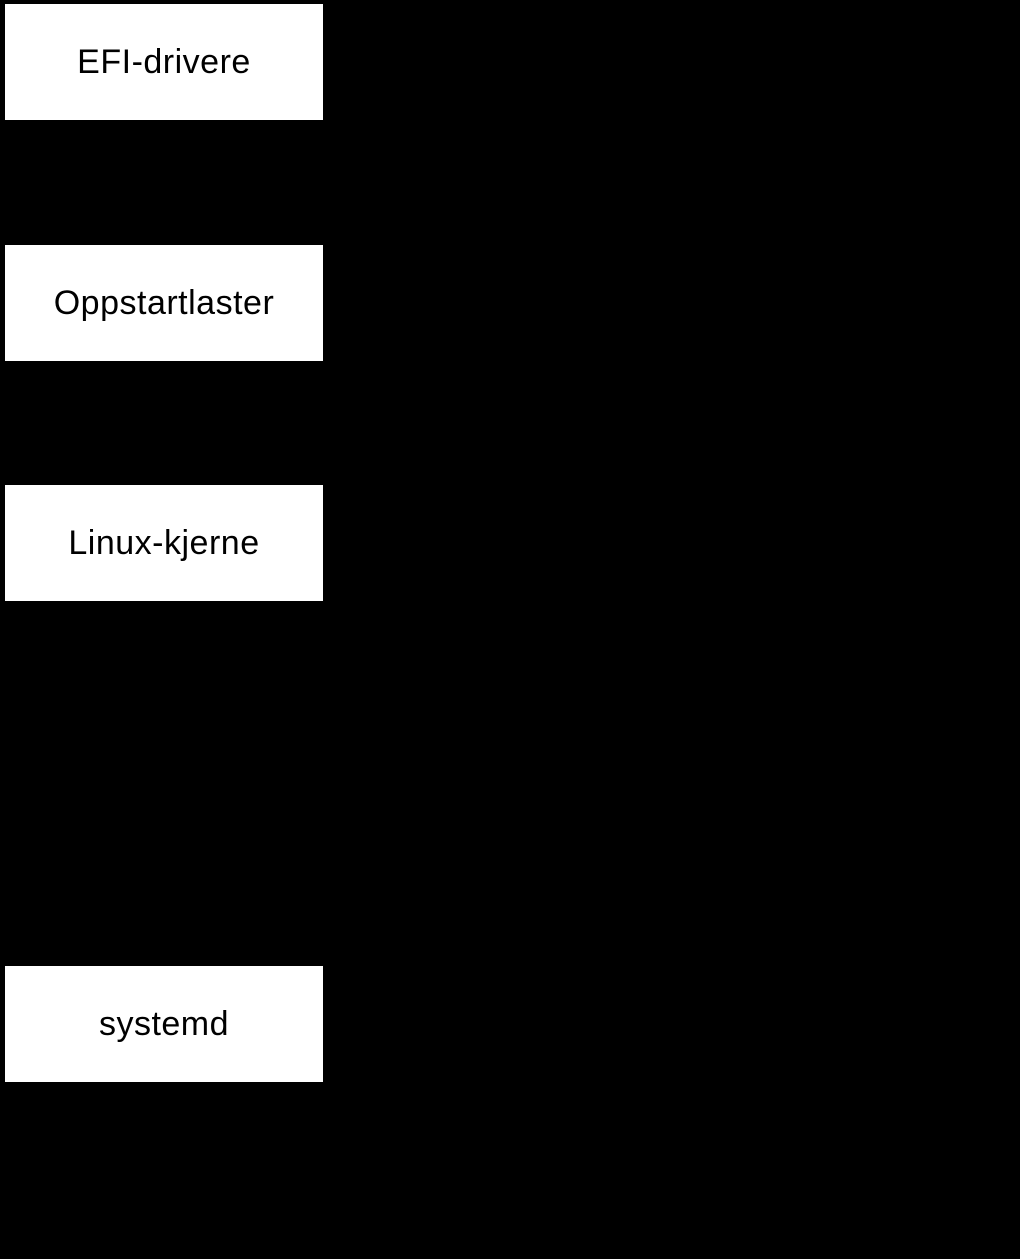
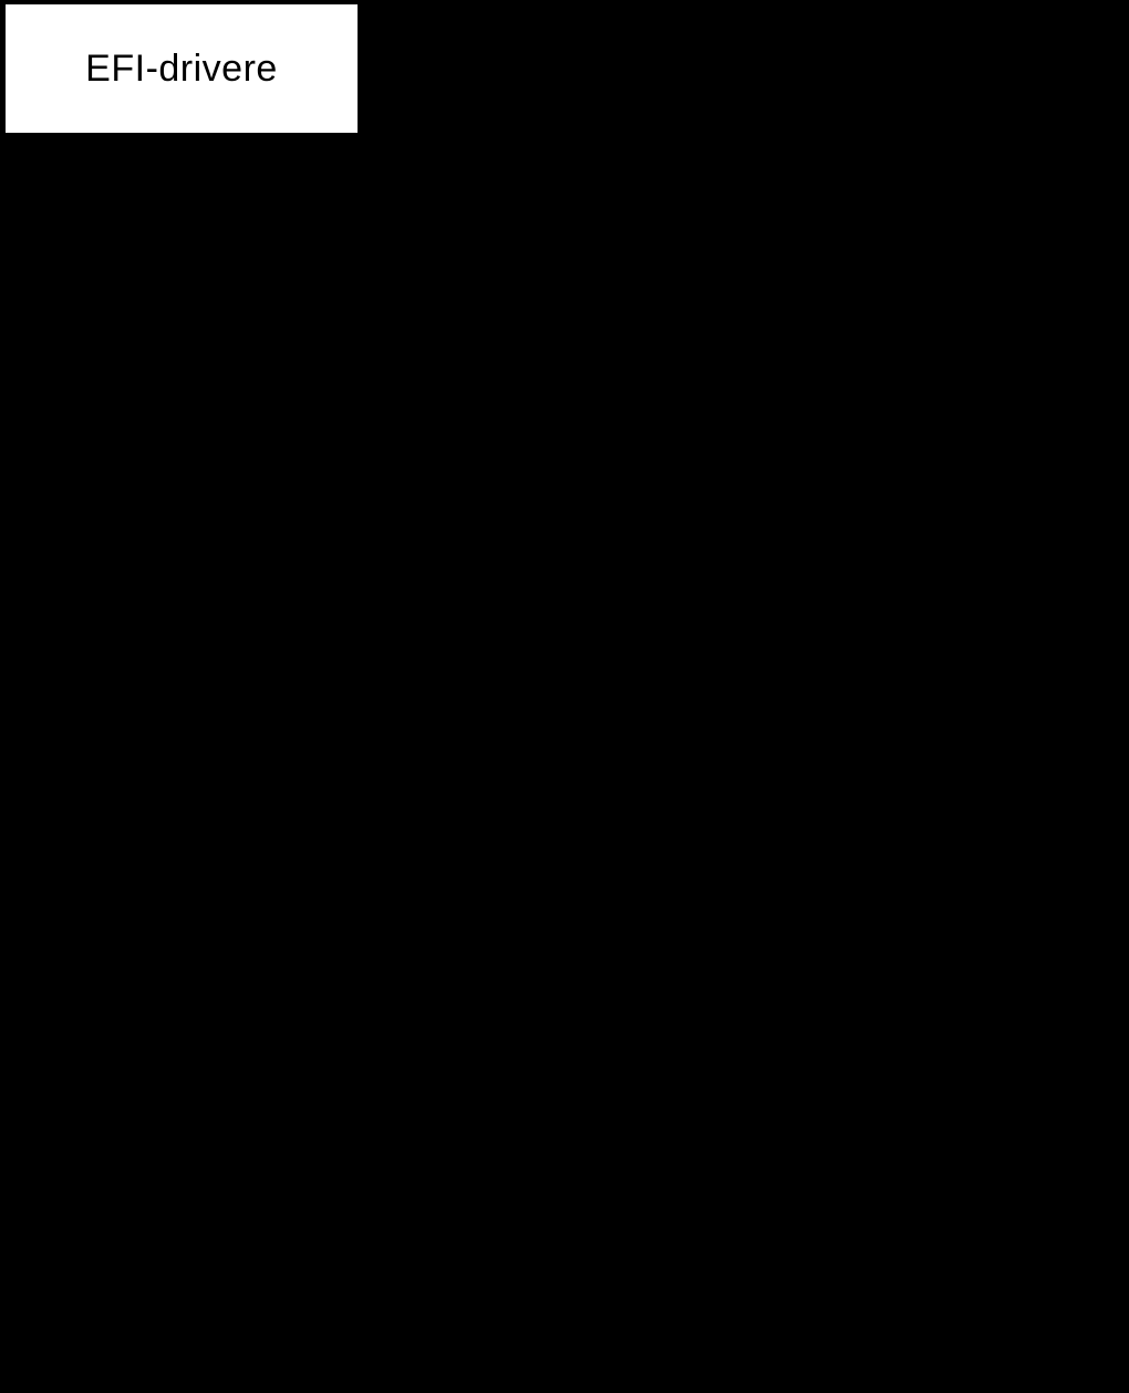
  EFI-drivere
- Oppstartlaster
- Linux-kjerne
- systemd
